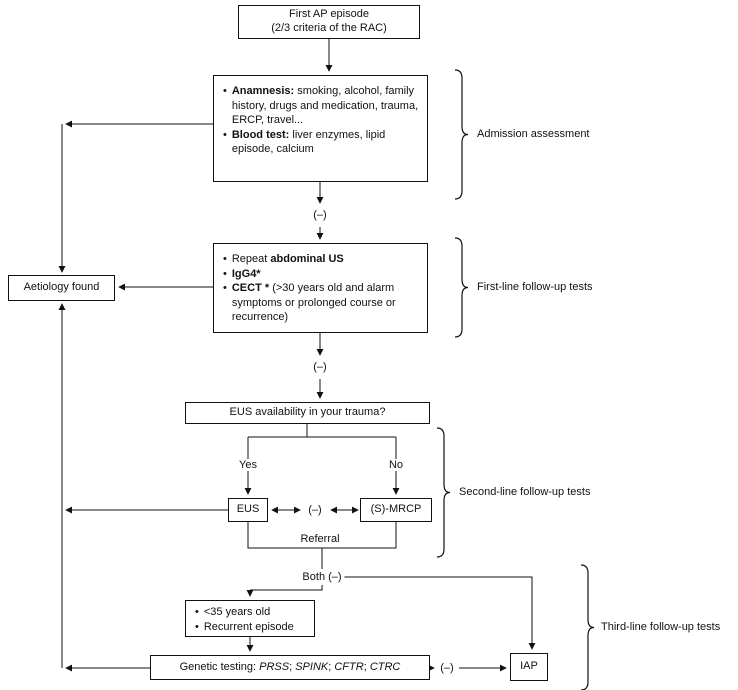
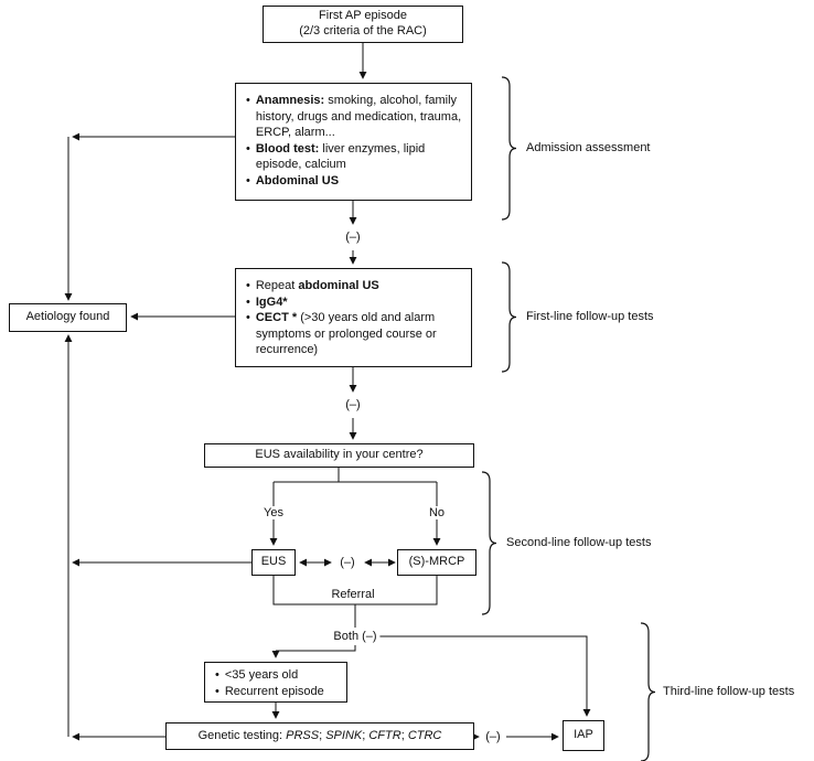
  First AP episode
  (2/3 criteria of the RAC)
- Anamnesis: smoking, alcohol, family history, drugs and medication, trauma, ERCP, travel...
+ Anamnesis: smoking, alcohol, family history, drugs and medication, trauma, ERCP, alarm...
  Blood test: liver enzymes, lipid episode, calcium
+ Abdominal US
  Repeat abdominal US
  IgG4*
  CECT * (>30 years old and alarm symptoms or prolonged course or recurrence)
  Aetiology found
- EUS availability in your trauma?
+ EUS availability in your centre?
  EUS
  (S)-MRCP
  <35 years old
  Recurrent episode
  Genetic testing: PRSS; SPINK; CFTR; CTRC
  IAP
  (–)
  (–)
  Yes
  No
  (–)
  Referral
  Both (–)
  (–)
  Admission assessment
  First-line follow-up tests
  Second-line follow-up tests
  Third-line follow-up tests
